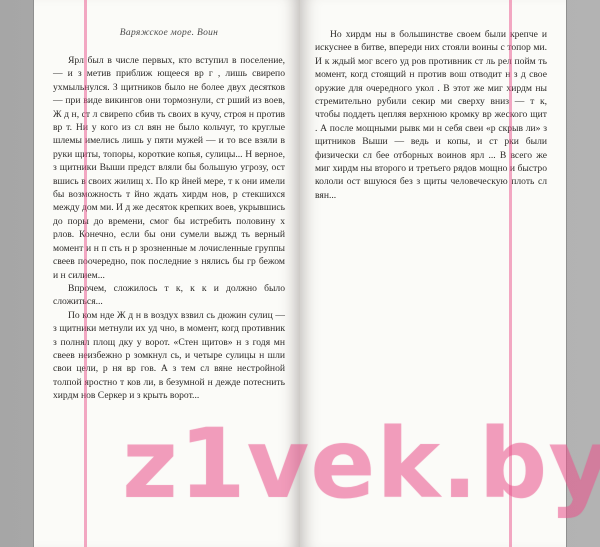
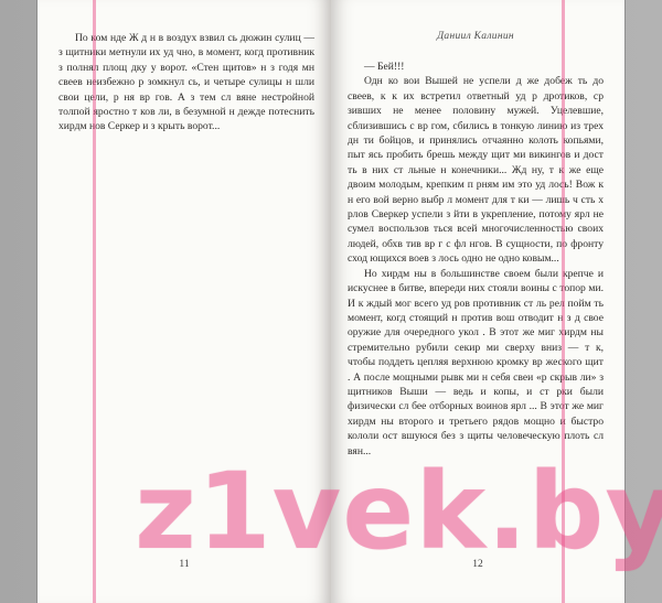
- Варяжское море. Воин
- Ярл был в числе первых, кто вступил в поселение, — и з метив приближ ющееся вр г , лишь свирепо ухмыльнулся. З щитников было не более двух десятков — при виде викингов они тормознули, ст рший из воев, Ж д н, ст л свирепо сбив ть своих в кучу, строя н против вр т. Ни у кого из сл вян не было кольчуг, то круглые шлемы имелись лишь у пяти мужей — и то все взяли в руки щиты, топоры, короткие копья, сулицы... Н верное, з щитники Выши предст вляли бы большую угрозу, ост вшись в своих жилищ х. По кр йней мере, т к они имели бы возможность т йно ждать хирдм нов, р стекшихся между дом ми. И д же десяток крепких воев, укрывшись до поры до времени, смог бы истребить половину х рлов. Конечно, если бы они сумели выжд ть верный момент и н п сть н р зрозненные м лочисленные группы свеев поочередно, пок последние з нялись бы гр бежом и н силием...
- Впрочем, сложилось т к, к к и должно было сложиться...
  По ком нде Ж д н в воздух взвил сь дюжин сулиц — з щитники метнули их уд чно, в момент, когд противник з полнял площ дку у ворот. «Стен щитов» н з годя мн свеев неизбежно р зомкнул сь, и четыре сулицы н шли свои цели, р ня вр гов. А з тем сл вяне нестройной толпой яростно т ков ли, в безумной н дежде потеснить хирдм нов Серкер и з крыть ворот...
+ 11
+ Даниил Калинин
+ — Бей!!!
+ Одн ко вои Вышей не успели д же добеж ть до свеев, к к их встретил ответный уд р дротиков, ср зивших не менее половину мужей. Уцелевшие, сблизившись с вр гом, сбились в тонкую линию из трех дн ти бойцов, и принялись отчаянно колоть копьями, пыт ясь пробить брешь между щит ми викингов и дост ть в них ст льные н конечники... Жд ну, т к же еще двоим молодым, крепким п рням им это уд лось! Вож к н его вой верно выбр л момент для т ки — лишь ч сть х рлов Сверкер успели з йти в укрепление, потому ярл не сумел воспользов ться всей многочисленностью своих людей, обхв тив вр г с фл нгов. В сущности, по фронту сход ющихся воев з лось одно не одно ковым...
- Но хирдм ны в большинстве своем были крепче и искуснее в битве, впереди них стояли воины с топор ми. И к ждый мог всего уд ров противник ст ль рел пойм ть момент, когд стоящий н против вош отводит н з д свое оружие для очередного укол . В этот же миг хирдм ны стремительно рубили секир ми сверху вниз — т к, чтобы поддеть цепляя верхнюю кромку вр жеского щит . А после мощными рывк ми н себя свеи «р скрыв ли» з щитников Выши — ведь и копы, и ст рки были физически сл бее отборных воинов ярл ... В всего же миг хирдм ны второго и третьего рядов мощно и быстро кололи ост вшуюся без з щиты человеческую плоть сл вян...
+ Но хирдм ны в большинстве своем были крепче и искуснее в битве, впереди них стояли воины с топор ми. И к ждый мог всего уд ров противник ст ль рел пойм ть момент, когд стоящий н против вош отводит н з д свое оружие для очередного укол . В этот же миг хирдм ны стремительно рубили секир ми сверху вниз — т к, чтобы поддеть цепляя верхнюю кромку вр жеского щит . А после мощными рывк ми н себя свеи «р скрыв ли» з щитников Выши — ведь и копы, и ст рки были физически сл бее отборных воинов ярл ... В этот же миг хирдм ны второго и третьего рядов мощно и быстро кололи ост вшуюся без з щиты человеческую плоть сл вян...
+ 12
  z1vek.by
